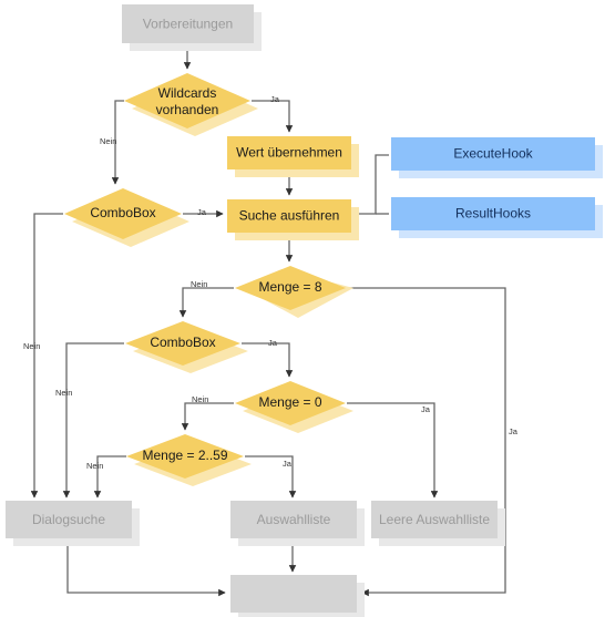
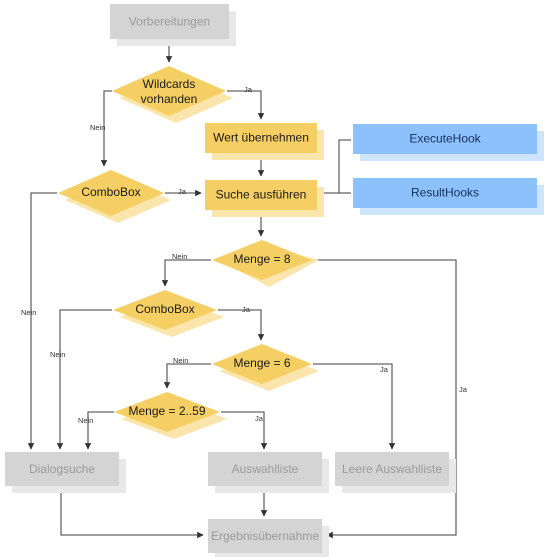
  Ja
  Nein
  Ja
  Nein
  Nein
  Ja
  Ja
  Nein
  Nein
  Ja
  Nein
  Ja
  Vorbereitungen
  Wildcards
  vorhanden
  Wert übernehmen
  ComboBox
  Suche ausführen
  ExecuteHook
  ResultHooks
  Menge = 8
  ComboBox
- Menge = 0
+ Menge = 6
  Menge = 2..59
  Dialogsuche
  Auswahlliste
  Leere Auswahlliste
+ Ergebnisübernahme
